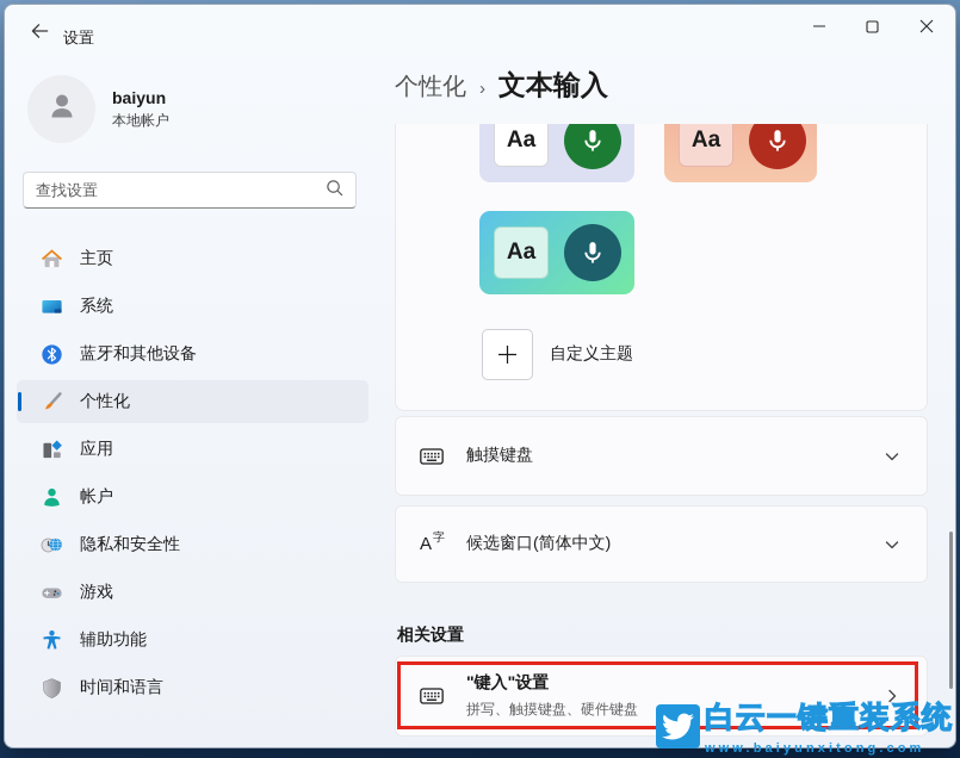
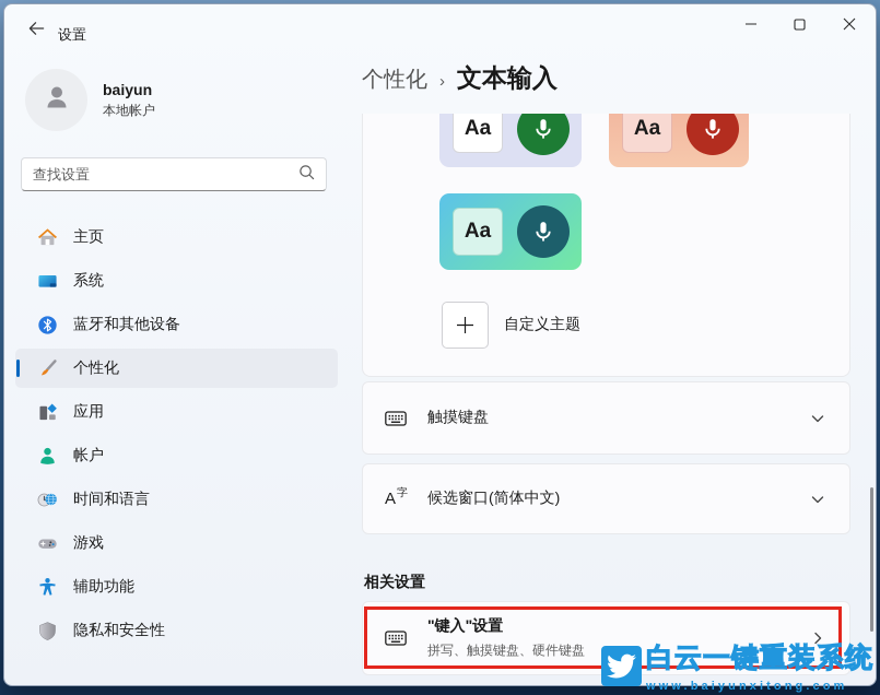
  设置
  baiyun
  本地帐户
  查找设置
  主页
  系统
  蓝牙和其他设备
  个性化
  应用
  帐户
- 隐私和安全性
+ 时间和语言
  游戏
  辅助功能
- 时间和语言
+ 隐私和安全性
  个性化
  ›
  文本输入
  Aa
  Aa
  Aa
  自定义主题
  触摸键盘
  A
  字
  候选窗口(简体中文)
  相关设置
  "键入"设置
  拼写、触摸键盘、硬件键盘
  白云一键重装系统
  www.baiyunxitong.com
